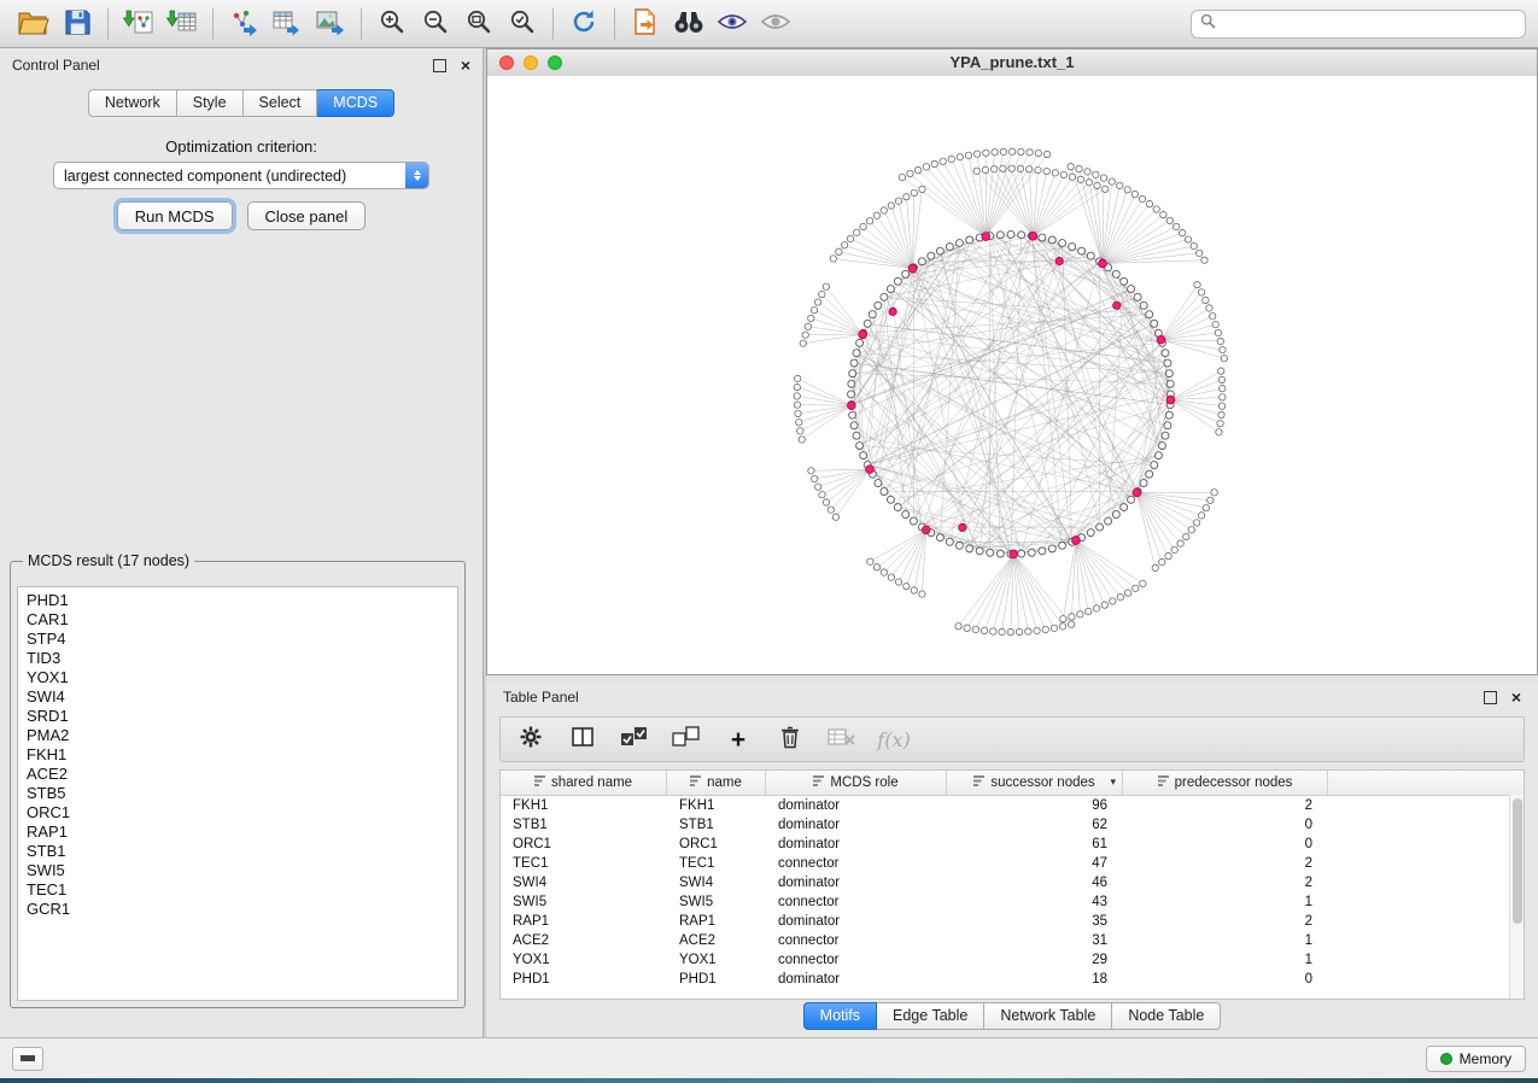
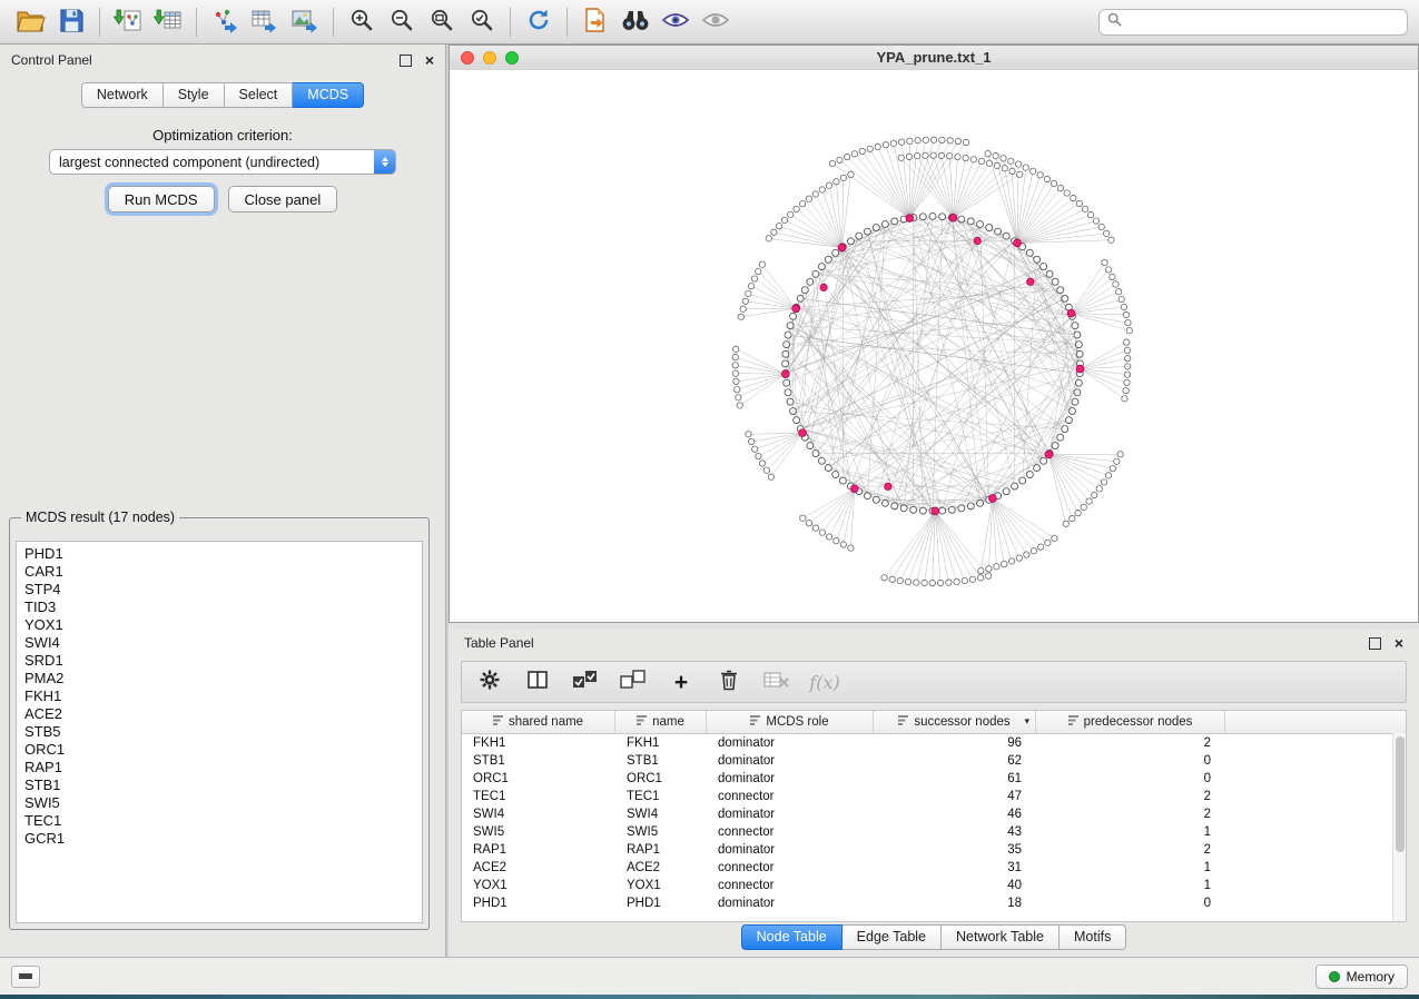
  Control Panel
  ×
  Network
  Style
  Select
  MCDS
  Optimization criterion:
  largest connected component (undirected)
  Run MCDS
  Close panel
  MCDS result (17 nodes)
  PHD1
  CAR1
  STP4
  TID3
  YOX1
  SWI4
  SRD1
  PMA2
  FKH1
  ACE2
  STB5
  ORC1
  RAP1
  STB1
  SWI5
  TEC1
  GCR1
  YPA_prune.txt_1
  Table Panel
  ×
  +
  f(x)
  shared name
  name
  MCDS role
  successor nodes
  ▾
  predecessor nodes
  FKH1
  FKH1
  dominator
  96
  2
  STB1
  STB1
  dominator
  62
  0
  ORC1
  ORC1
  dominator
  61
  0
  TEC1
  TEC1
  connector
  47
  2
  SWI4
  SWI4
  dominator
  46
  2
  SWI5
  SWI5
  connector
  43
  1
  RAP1
  RAP1
  dominator
  35
  2
  ACE2
  ACE2
  connector
  31
  1
  YOX1
  YOX1
  connector
- 29
+ 40
  1
  PHD1
  PHD1
  dominator
  18
  0
- Motifs
+ Node Table
  Edge Table
  Network Table
- Node Table
+ Motifs
  Memory
